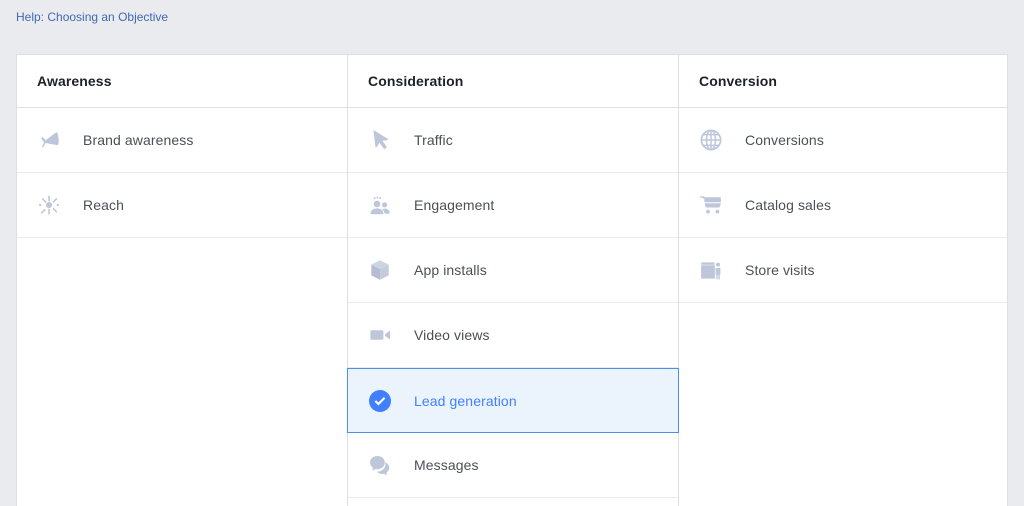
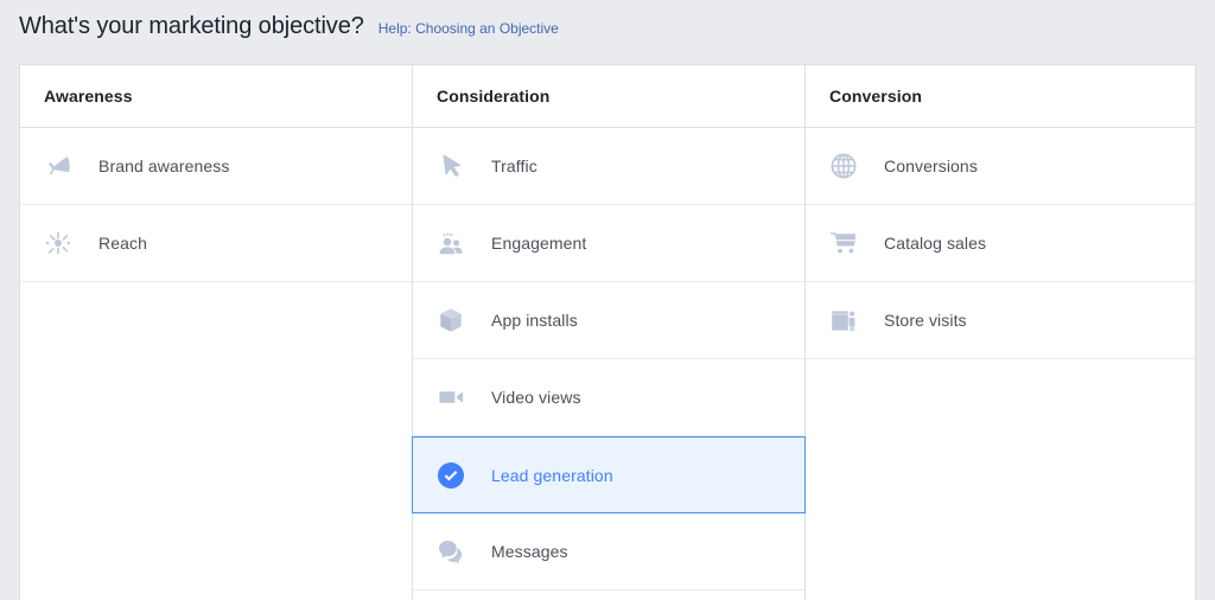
+ What's your marketing objective?
  Help: Choosing an Objective
  Awareness
  Brand awareness
  Reach
  Consideration
  Traffic
  Engagement
  App installs
  Video views
  Lead generation
  Messages
  Conversion
  Conversions
  Catalog sales
  Store visits
